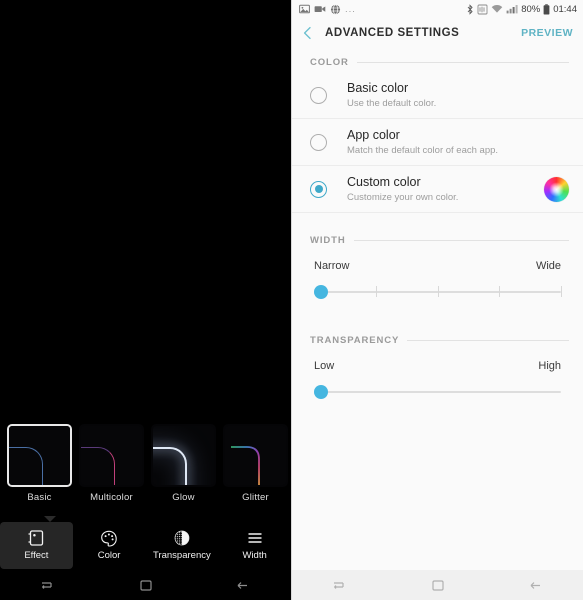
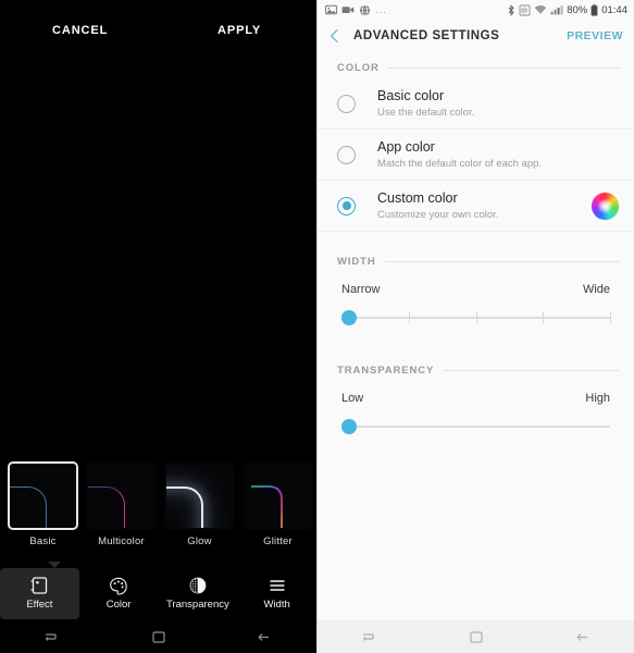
+ CANCEL
+ APPLY
  Basic
  Multicolor
  Glow
  Glitter
  Effect
  Color
  Transparency
  Width
  ...
  80%
  01:44
  ADVANCED SETTINGS
  PREVIEW
  COLOR
  Basic color
  Use the default color.
  App color
  Match the default color of each app.
  Custom color
  Customize your own color.
  WIDTH
  Narrow
  Wide
  TRANSPARENCY
  Low
  High
